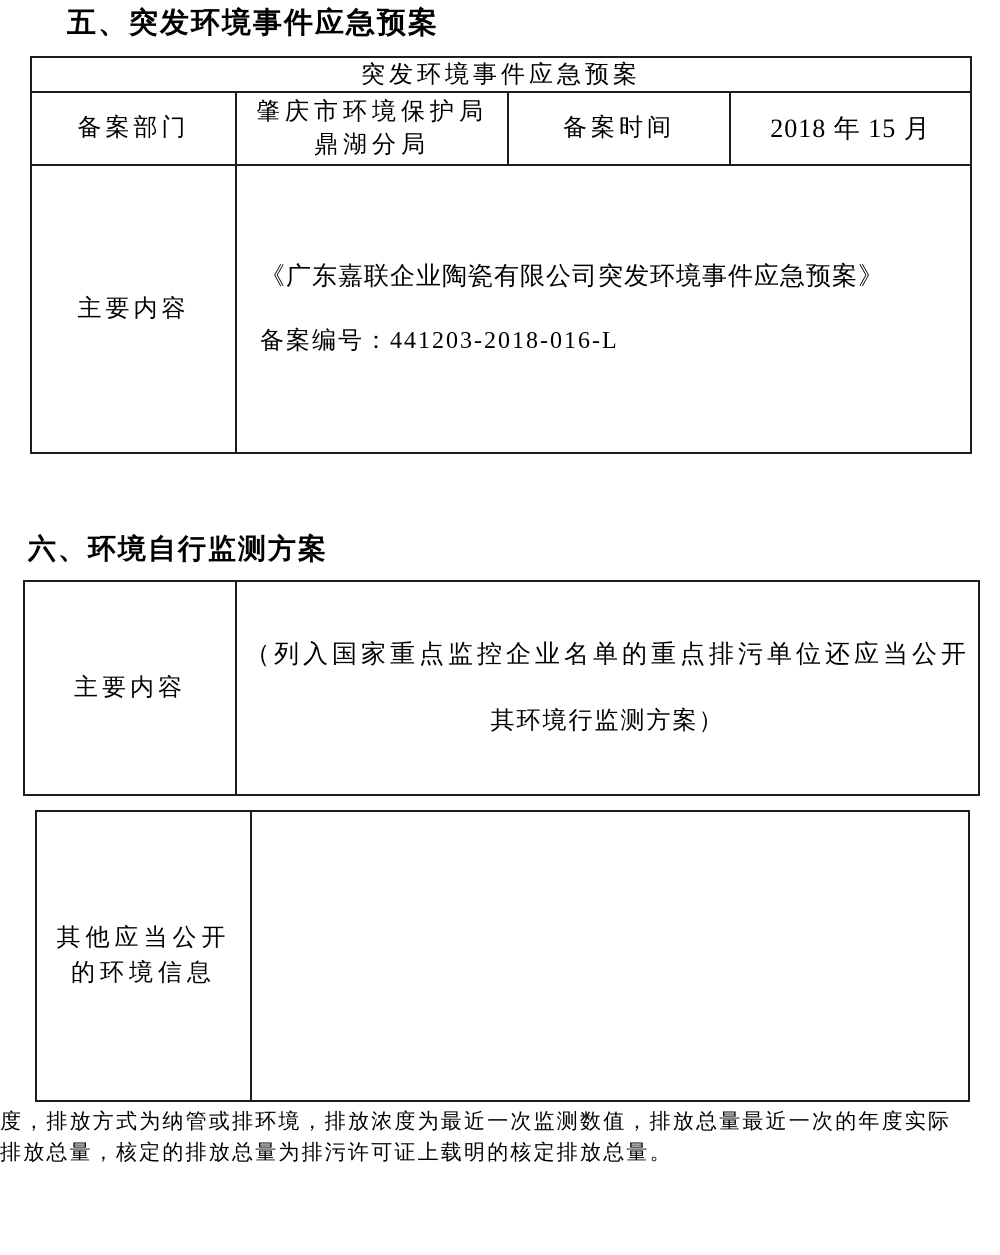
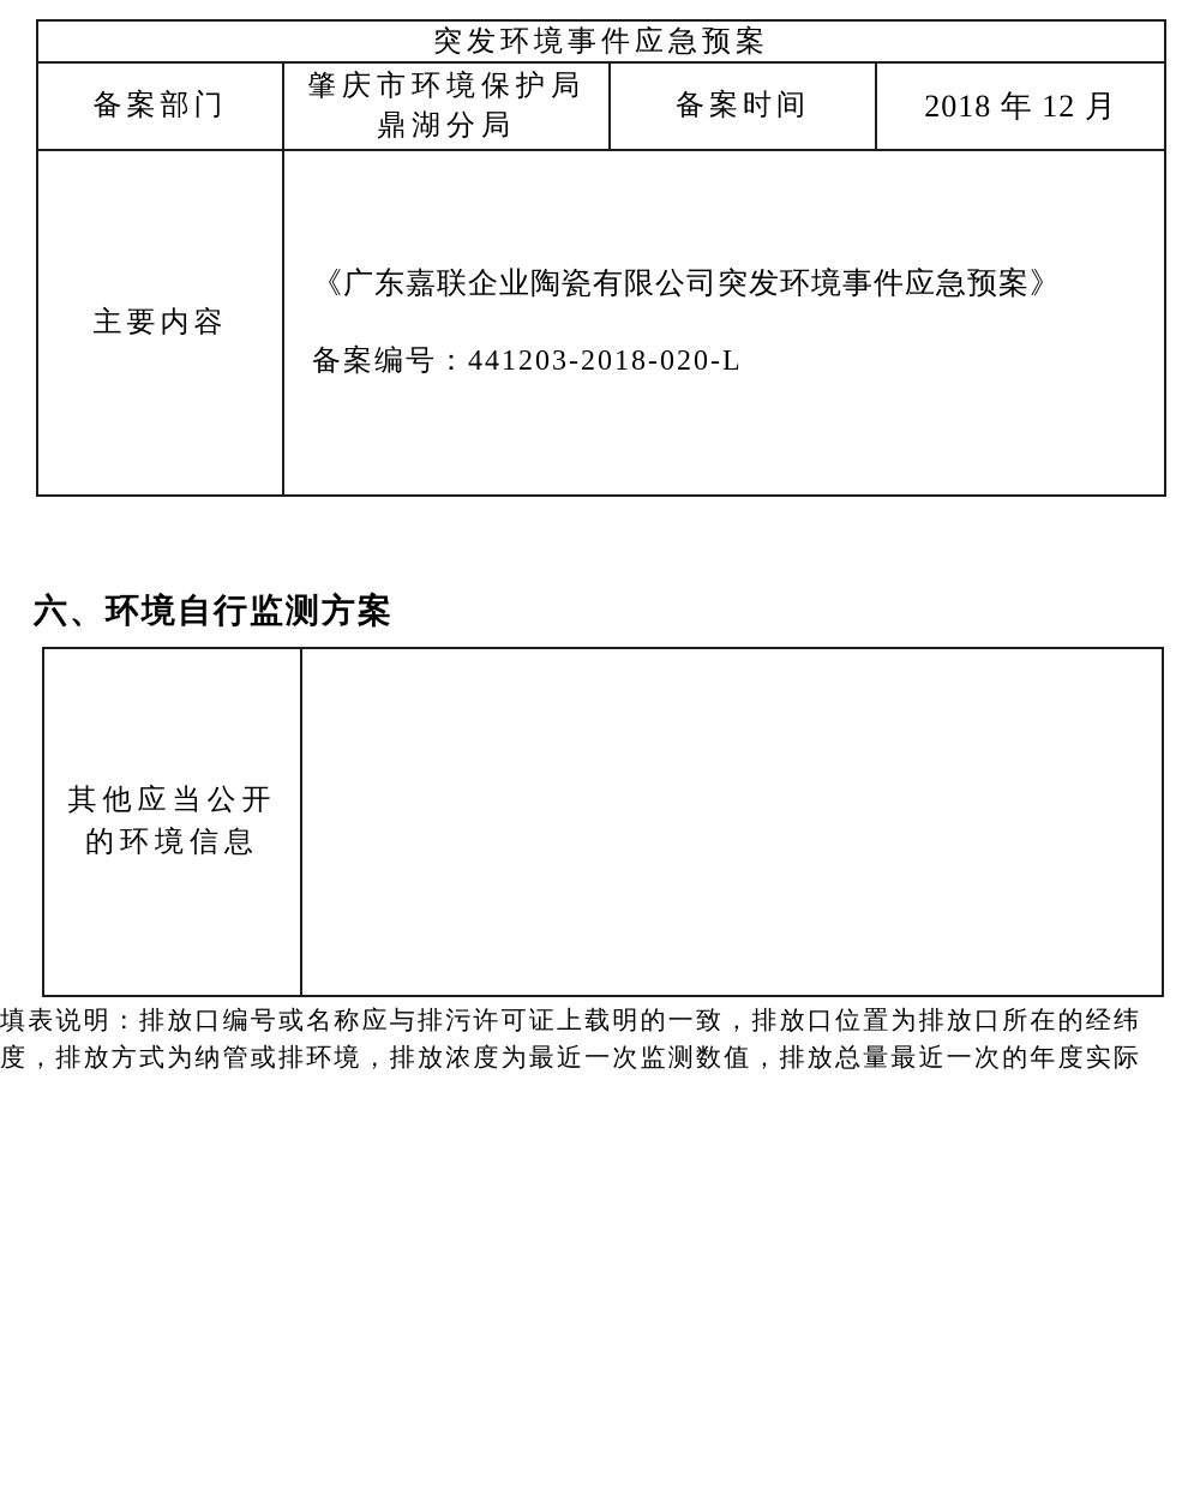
- 五、突发环境事件应急预案
  突发环境事件应急预案
- 备案部门	肇庆市环境保护局 鼎湖分局	备案时间	2018 年 15 月
+ 备案部门	肇庆市环境保护局 鼎湖分局	备案时间	2018 年 12 月
- 主要内容	《广东嘉联企业陶瓷有限公司突发环境事件应急预案》 备案编号：441203-2018-016-L
+ 主要内容	《广东嘉联企业陶瓷有限公司突发环境事件应急预案》 备案编号：441203-2018-020-L
  六、环境自行监测方案
- 主要内容	（列入国家重点监控企业名单的重点排污单位还应当公开 其环境行监测方案）
  其他应当公开 的环境信息
+ 填表说明：排放口编号或名称应与排污许可证上载明的一致，排放口位置为排放口所在的经纬
  度，排放方式为纳管或排环境，排放浓度为最近一次监测数值，排放总量最近一次的年度实际
- 排放总量，核定的排放总量为排污许可证上载明的核定排放总量。
